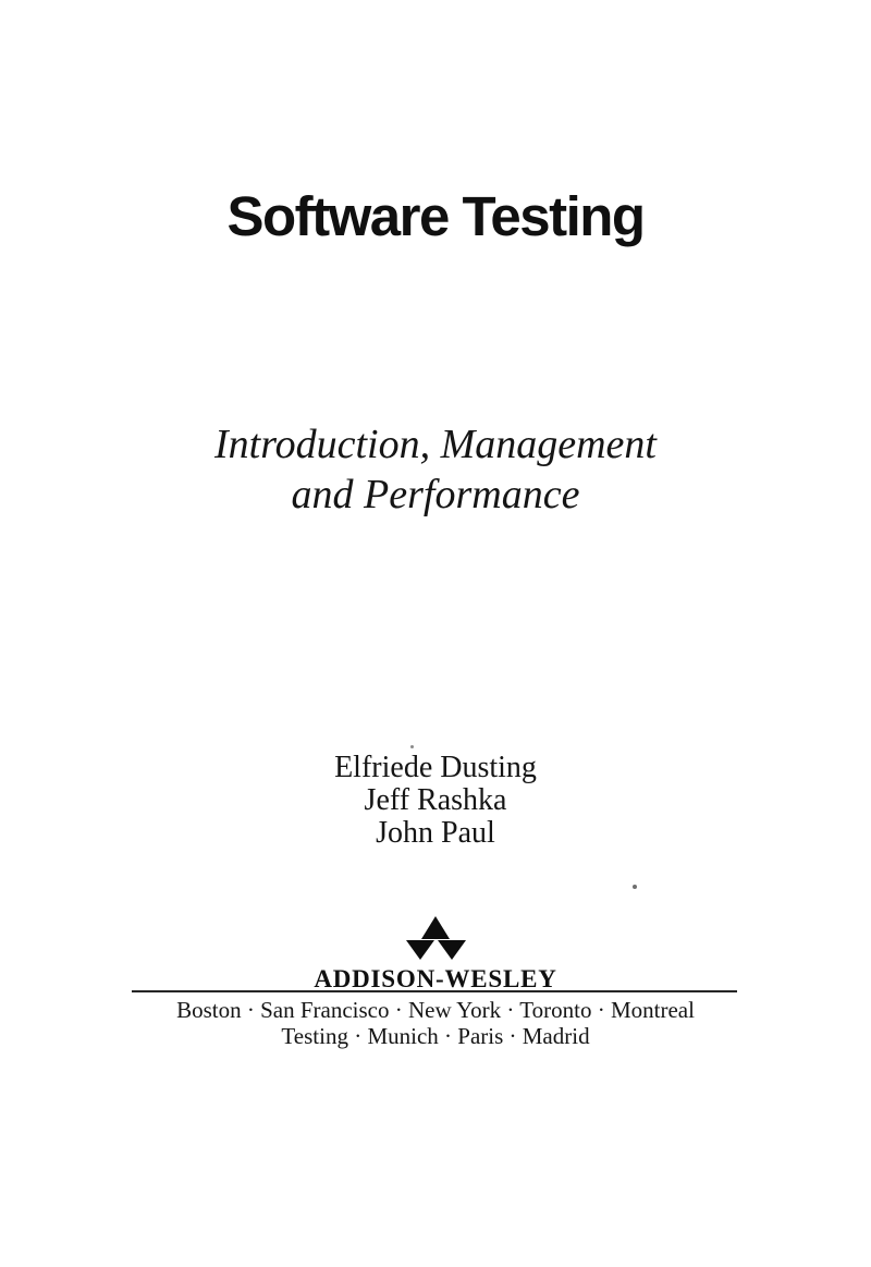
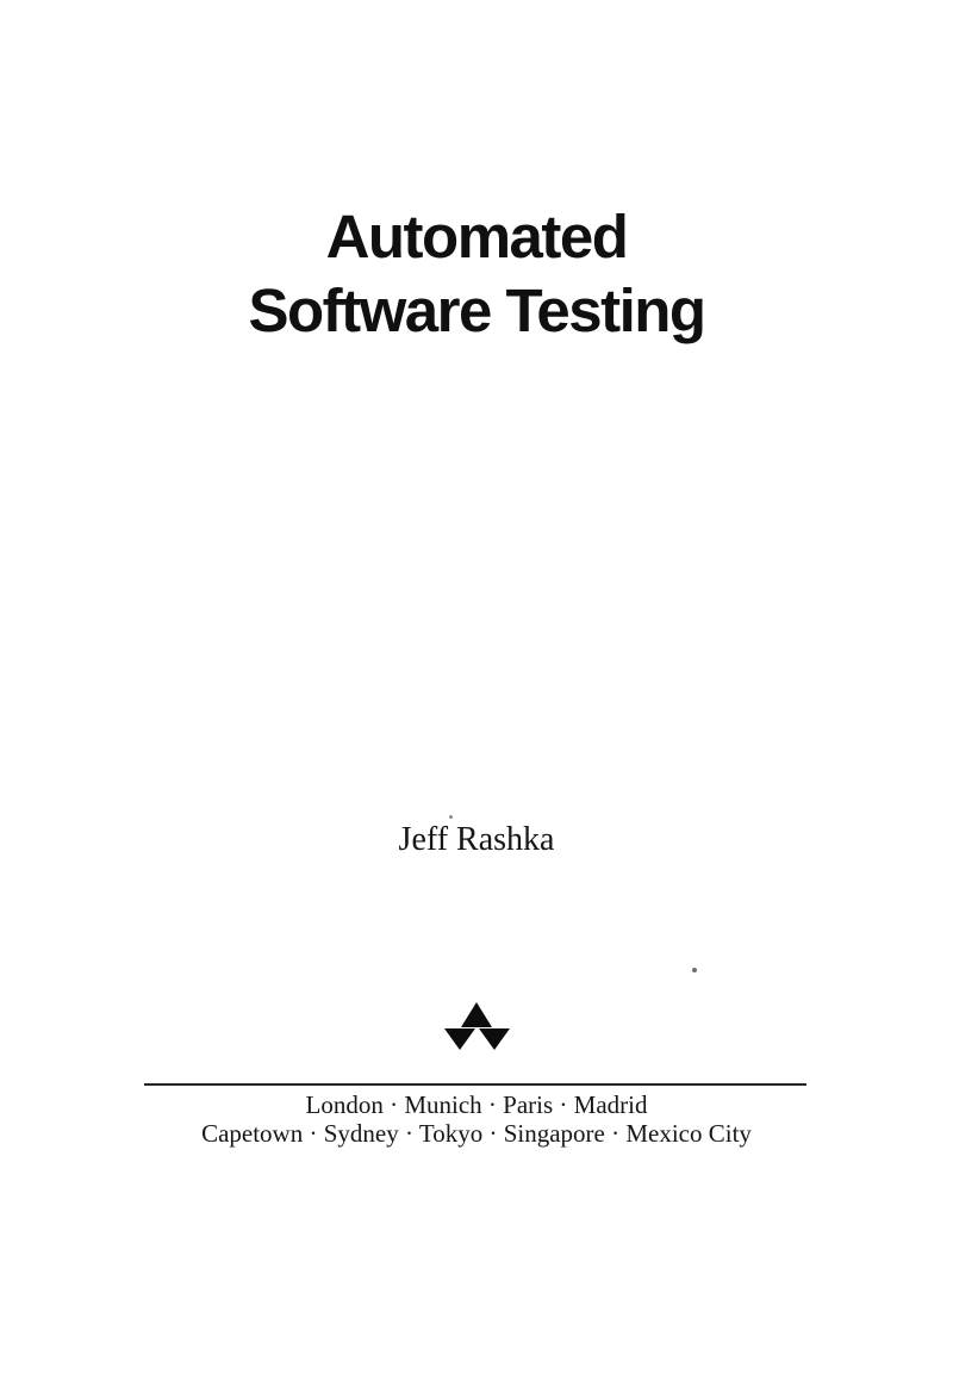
+ Automated
  Software Testing
- Introduction, Management
- and Performance
- Elfriede Dusting
  Jeff Rashka
- John Paul
- ADDISON-WESLEY
- Boston · San Francisco · New York · Toronto · Montreal
- Testing · Munich · Paris · Madrid
+ London · Munich · Paris · Madrid
+ Capetown · Sydney · Tokyo · Singapore · Mexico City
